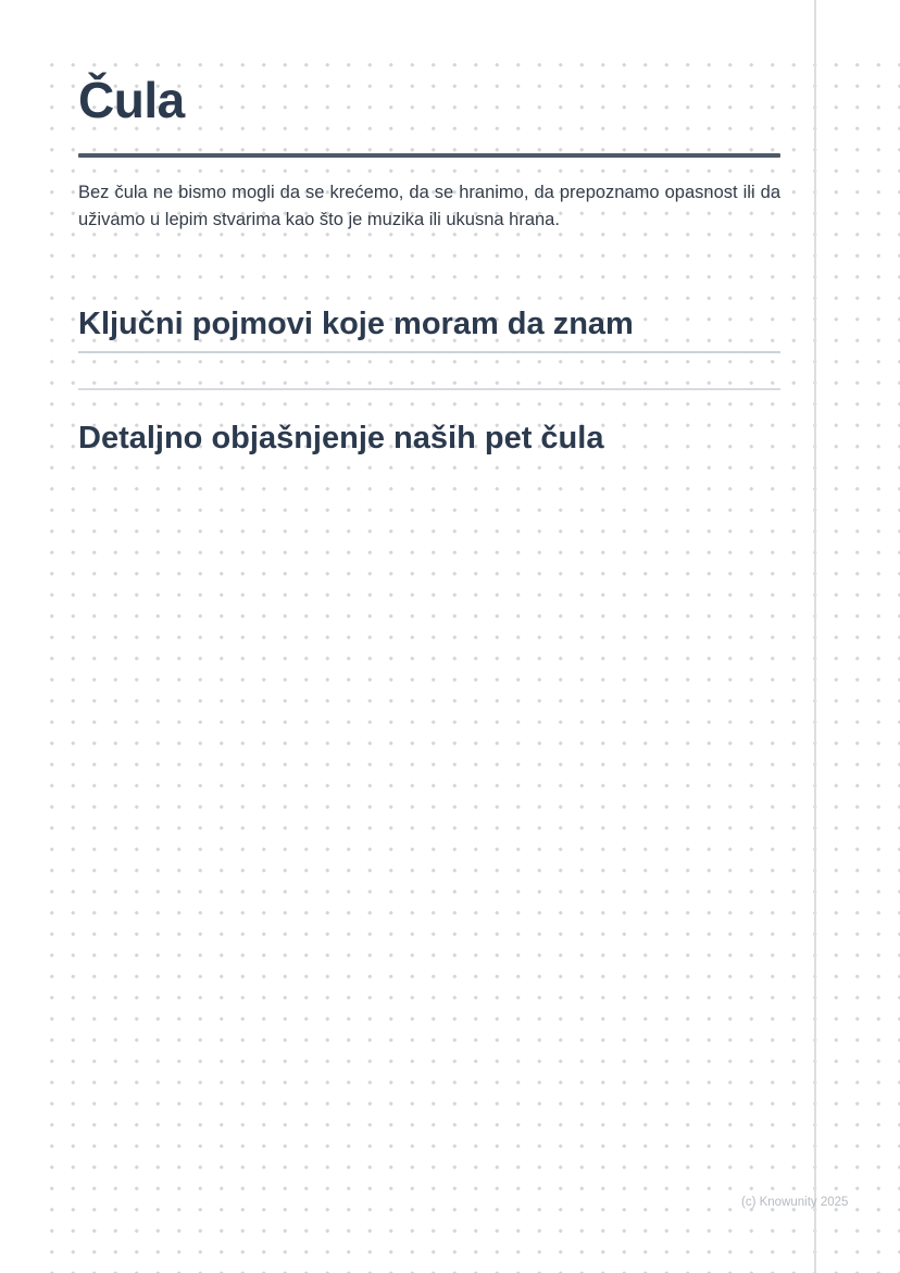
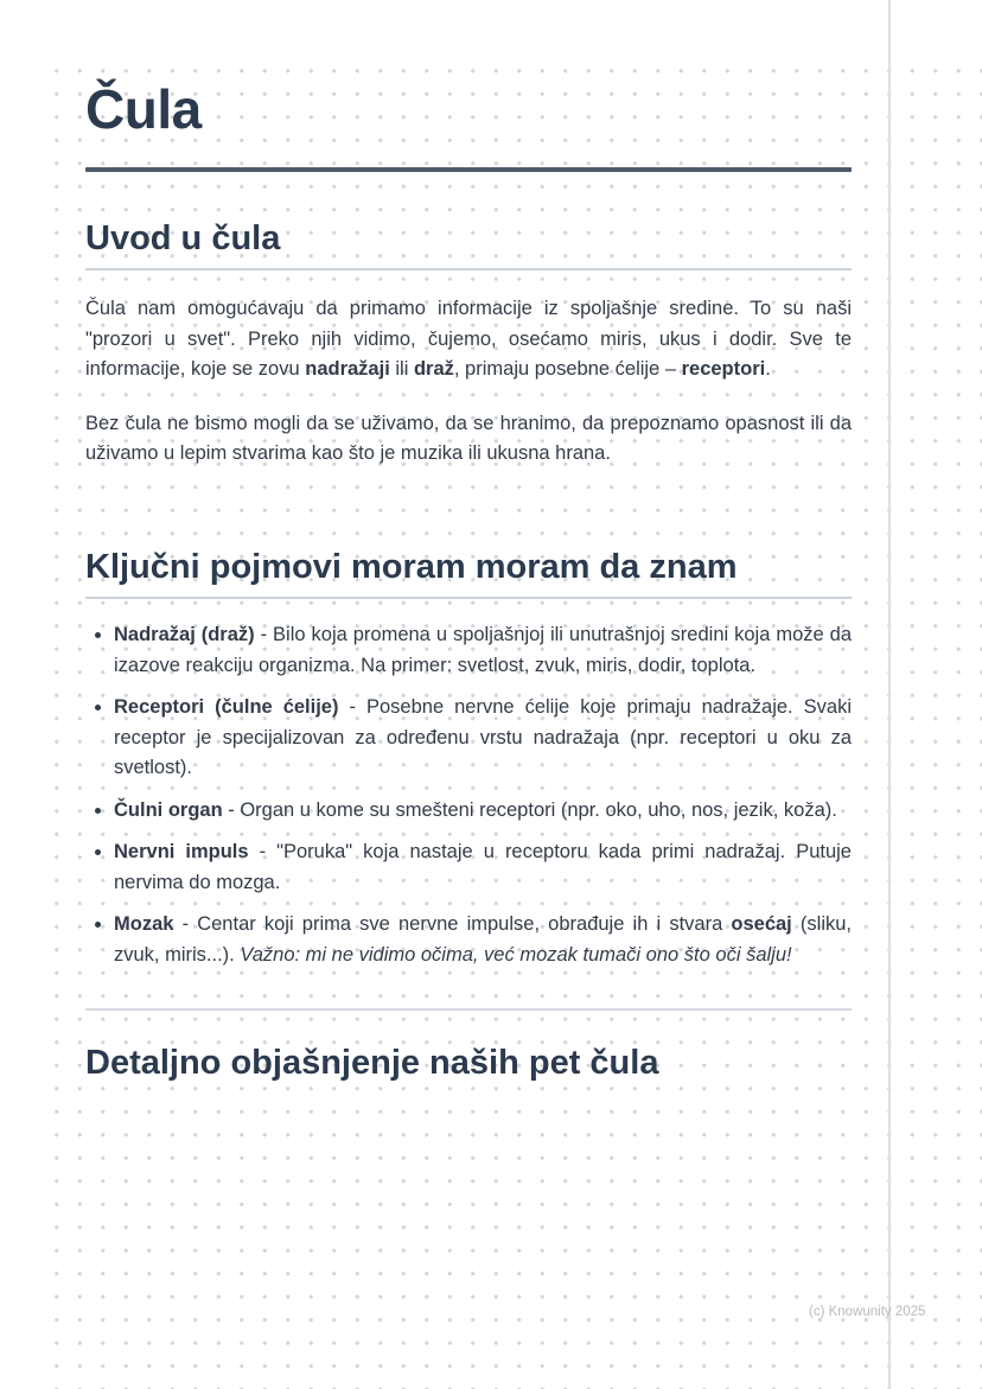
  Čula
+ Uvod u čula
+ Čula nam omogućavaju da primamo informacije iz spoljašnje sredine. To su naši "prozori u svet". Preko njih vidimo, čujemo, osećamo miris, ukus i dodir. Sve te informacije, koje se zovu nadražaji ili draž, primaju posebne ćelije – receptori.
- Bez čula ne bismo mogli da se krećemo, da se hranimo, da prepoznamo opasnost ili da uživamo u lepim stvarima kao što je muzika ili ukusna hrana.
+ Bez čula ne bismo mogli da se uživamo, da se hranimo, da prepoznamo opasnost ili da uživamo u lepim stvarima kao što je muzika ili ukusna hrana.
- Ključni pojmovi koje moram da znam
+ Ključni pojmovi moram moram da znam
+ Nadražaj (draž) - Bilo koja promena u spoljašnjoj ili unutrašnjoj sredini koja može da izazove reakciju organizma. Na primer: svetlost, zvuk, miris, dodir, toplota.
+ Receptori (čulne ćelije) - Posebne nervne ćelije koje primaju nadražaje. Svaki receptor je specijalizovan za određenu vrstu nadražaja (npr. receptori u oku za svetlost).
+ Čulni organ - Organ u kome su smešteni receptori (npr. oko, uho, nos, jezik, koža).
+ Nervni impuls - "Poruka" koja nastaje u receptoru kada primi nadražaj. Putuje nervima do mozga.
+ Mozak - Centar koji prima sve nervne impulse, obrađuje ih i stvara osećaj (sliku, zvuk, miris...). Važno: mi ne vidimo očima, već mozak tumači ono što oči šalju!
  Detaljno objašnjenje naših pet čula
  (c) Knowunity 2025
